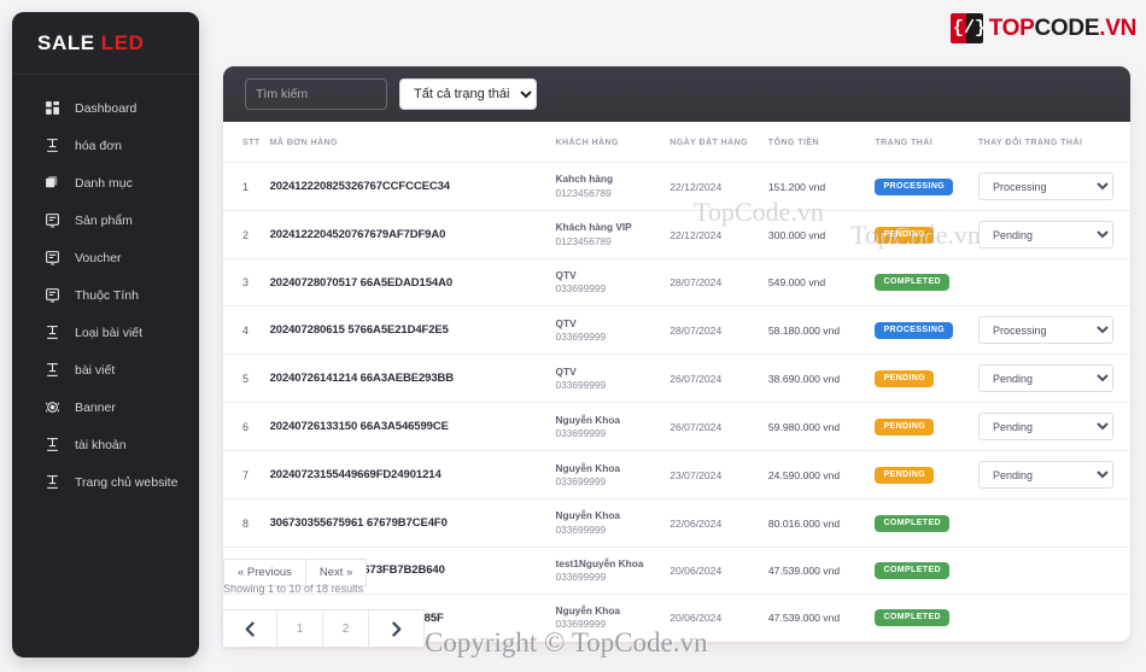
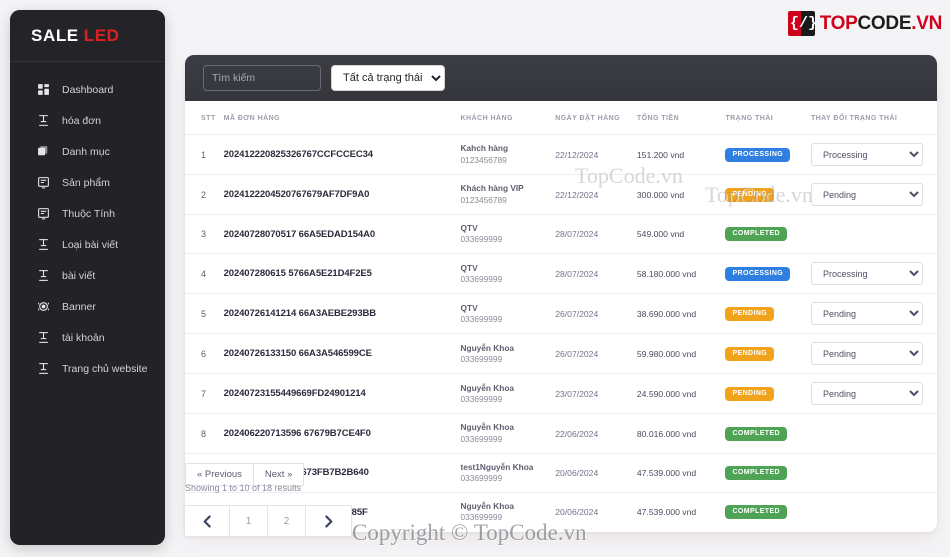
  SALE
  LED
  Dashboard
  hóa đơn
  Danh mục
  Sản phẩm
- Voucher
  Thuộc Tính
  Loại bài viết
  bài viết
  Banner
  tài khoản
  Trang chủ website
  {
  /}
  TOPCODE.VN
  Tìm kiếm
  Tất cả trạng thái
  1	202412220825326767CCFCCEC34	Kahch hàng0123456789	22/12/2024	151.200 vnd		Processing
  2	2024122204520767679AF7DF9A0	Khách hàng VIP0123456789	22/12/2024	300.000 vnd		Pending
  3	20240728070517 66A5EDAD154A0	QTV033699999	28/07/2024	549.000 vnd
  4	202407280615 5766A5E21D4F2E5	QTV033699999	28/07/2024	58.180.000 vnd		Processing
  5	20240726141214 66A3AEBE293BB	QTV033699999	26/07/2024	38.690.000 vnd		Pending
  6	20240726133150 66A3A546599CE	Nguyễn Khoa033699999	26/07/2024	59.980.000 vnd		Pending
  7	20240723155449669FD24901214	Nguyễn Khoa033699999	23/07/2024	24.590.000 vnd		Pending
- 8	306730355675961 67679B7CE4F0	Nguyễn Khoa033699999	22/06/2024	80.016.000 vnd
+ 8	202406220713596 67679B7CE4F0	Nguyễn Khoa033699999	22/06/2024	80.016.000 vnd
  « Previous
  Next »
  Showing 1 to 10 of 18 results
  1
  2
  TopCode.vn
  TopCode.vn
  Copyright © TopCode.vn
